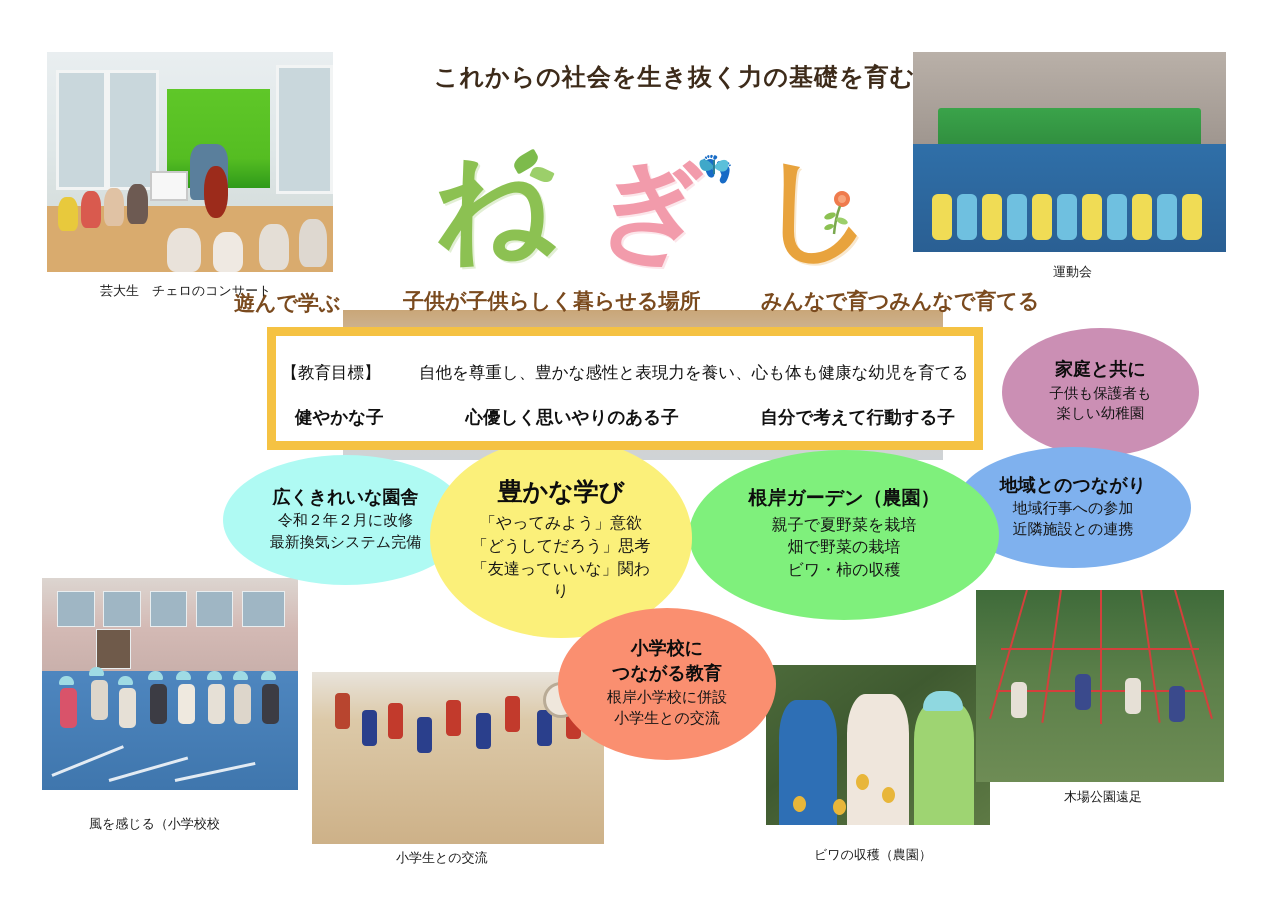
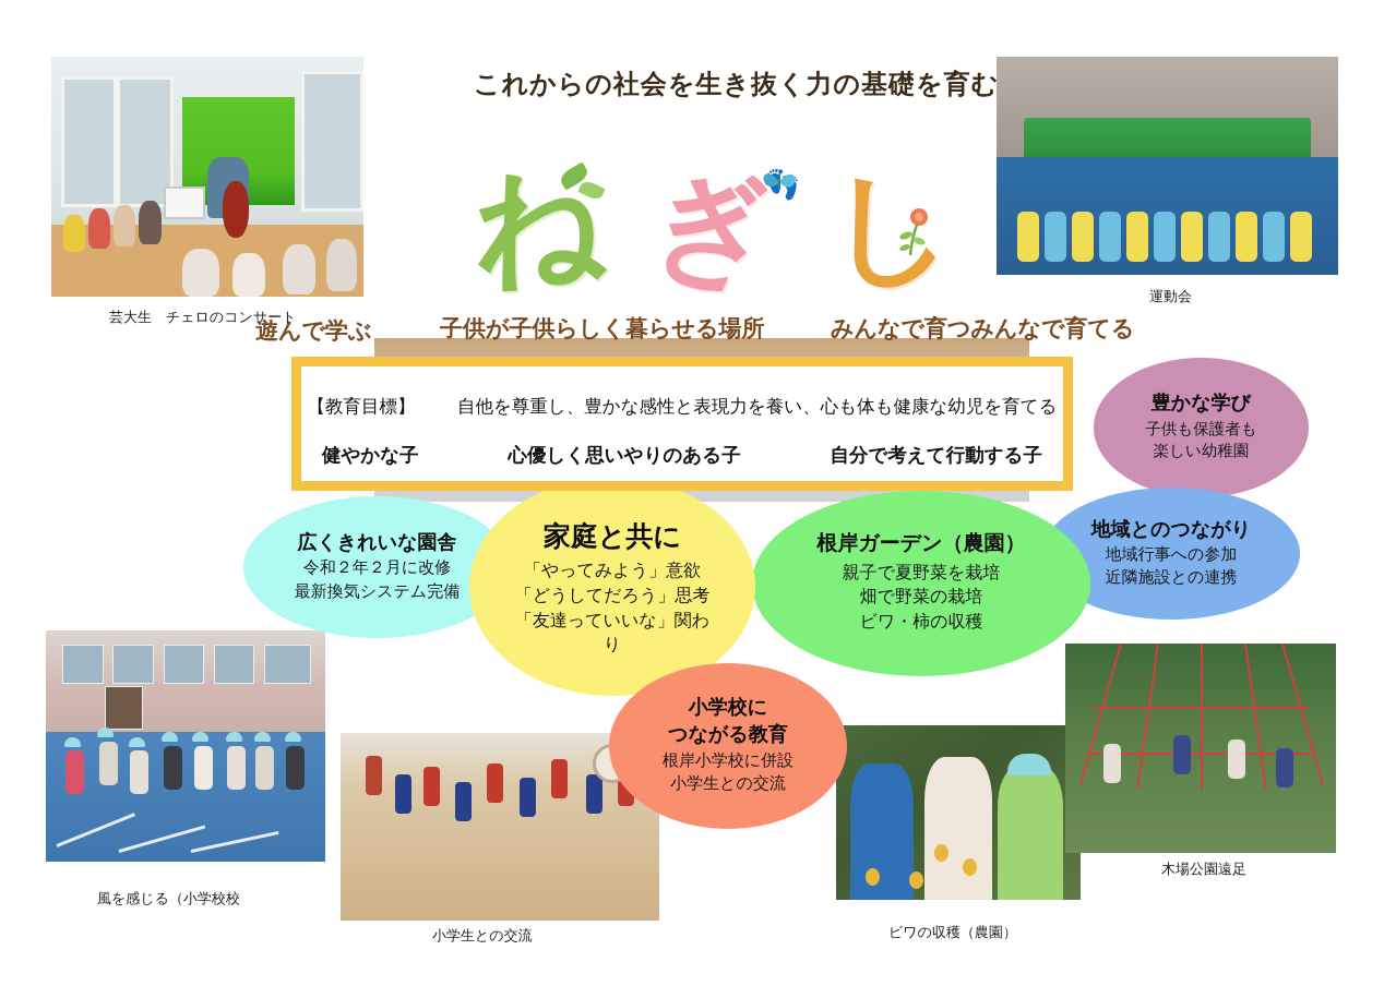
  芸大生 チェロのコンサート
  運動会
  風を感じる（小学校校
  小学生との交流
  ビワの収穫（農園）
  木場公園遠足
  これからの社会を生き抜く力の基礎を育む
  ね
  ぎ
  し
  遊んで学ぶ
  子供が子供らしく暮らせる場所
  みんなで育つみんなで育てる
- 家庭と共に
+ 豊かな学び
  子供も保護者も
  楽しい幼稚園
  地域とのつながり
  地域行事への参加
  近隣施設との連携
  広くきれいな園舎
  令和２年２月に改修
  最新換気システム完備
  根岸ガーデン（農園）
  親子で夏野菜を栽培
  畑で野菜の栽培
  ビワ・柿の収穫
- 豊かな学び
+ 家庭と共に
  「やってみよう」意欲
  「どうしてだろう」思考
  「友達っていいな」関わ
  り
  小学校に
  つながる教育
  根岸小学校に併設
  小学生との交流
  【教育目標】 自他を尊重し、豊かな感性と表現力を養い、心も体も健康な幼児を育てる
  健やかな子 心優しく思いやりのある子 自分で考えて行動する子
